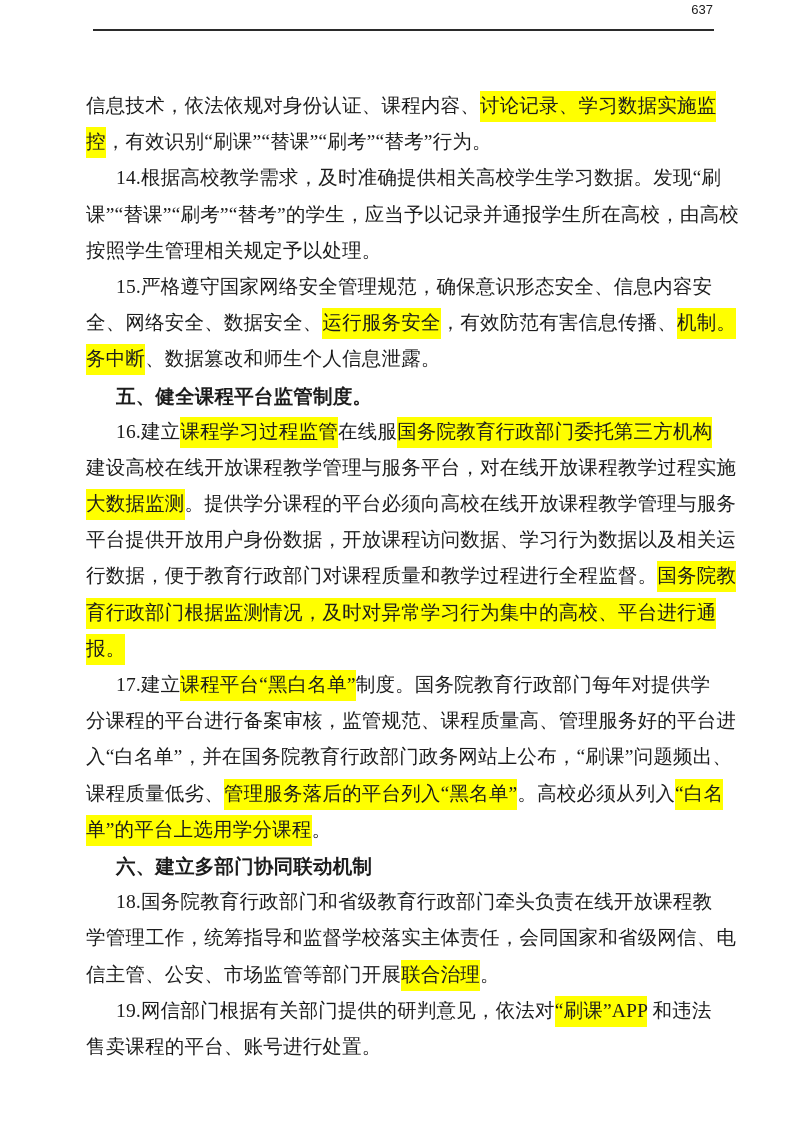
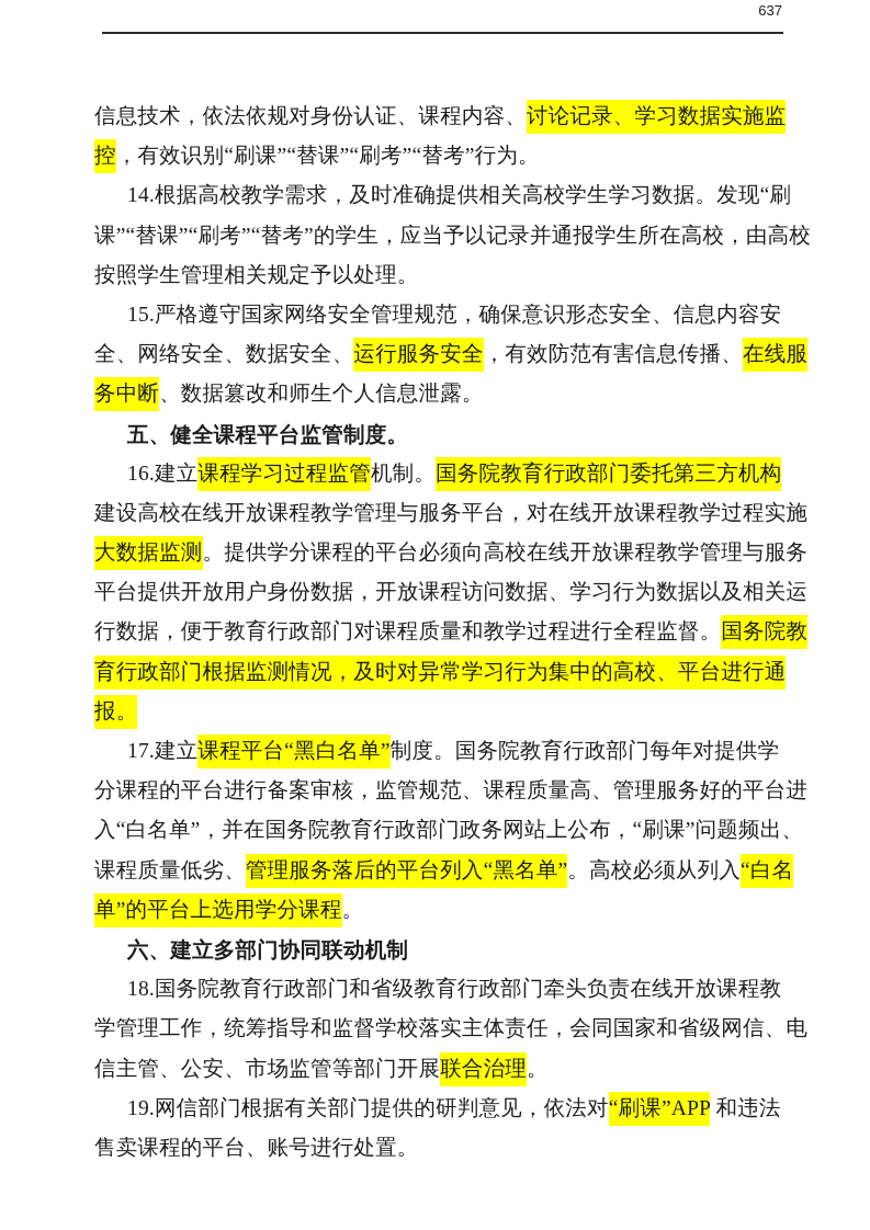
  637
  信息技术，依法依规对身份认证、课程内容、讨论记录、学习数据实施监
  控，有效识别“刷课”“替课”“刷考”“替考”行为。
  14.根据高校教学需求，及时准确提供相关高校学生学习数据。发现“刷
  课”“替课”“刷考”“替考”的学生，应当予以记录并通报学生所在高校，由高校
  按照学生管理相关规定予以处理。
  15.严格遵守国家网络安全管理规范，确保意识形态安全、信息内容安
- 全、网络安全、数据安全、运行服务安全，有效防范有害信息传播、机制。
+ 全、网络安全、数据安全、运行服务安全，有效防范有害信息传播、在线服
  务中断、数据篡改和师生个人信息泄露。
  五、健全课程平台监管制度。
- 16.建立课程学习过程监管在线服国务院教育行政部门委托第三方机构
+ 16.建立课程学习过程监管机制。国务院教育行政部门委托第三方机构
  建设高校在线开放课程教学管理与服务平台，对在线开放课程教学过程实施
  大数据监测。提供学分课程的平台必须向高校在线开放课程教学管理与服务
  平台提供开放用户身份数据，开放课程访问数据、学习行为数据以及相关运
  行数据，便于教育行政部门对课程质量和教学过程进行全程监督。国务院教
  育行政部门根据监测情况，及时对异常学习行为集中的高校、平台进行通
  报。
  17.建立课程平台“黑白名单”制度。国务院教育行政部门每年对提供学
  分课程的平台进行备案审核，监管规范、课程质量高、管理服务好的平台进
  入“白名单”，并在国务院教育行政部门政务网站上公布，“刷课”问题频出、
  课程质量低劣、管理服务落后的平台列入“黑名单”。高校必须从列入“白名
  单”的平台上选用学分课程。
  六、建立多部门协同联动机制
  18.国务院教育行政部门和省级教育行政部门牵头负责在线开放课程教
  学管理工作，统筹指导和监督学校落实主体责任，会同国家和省级网信、电
  信主管、公安、市场监管等部门开展联合治理。
  19.网信部门根据有关部门提供的研判意见，依法对“刷课”APP 和违法
  售卖课程的平台、账号进行处置。
